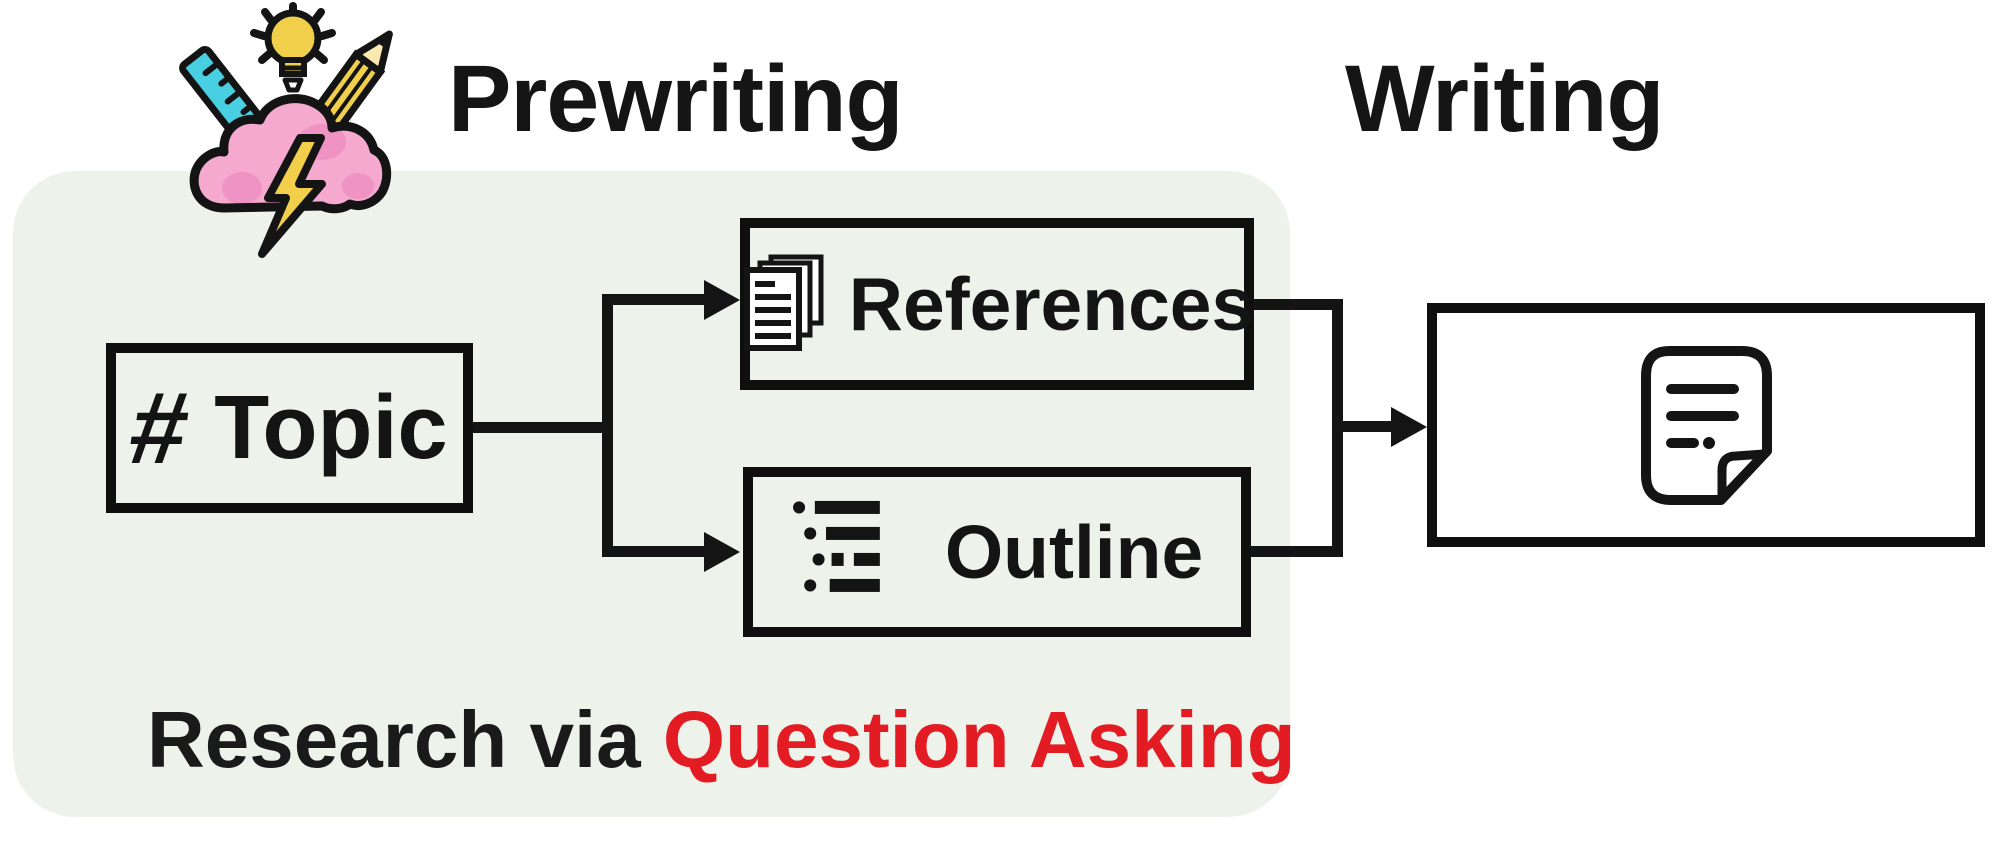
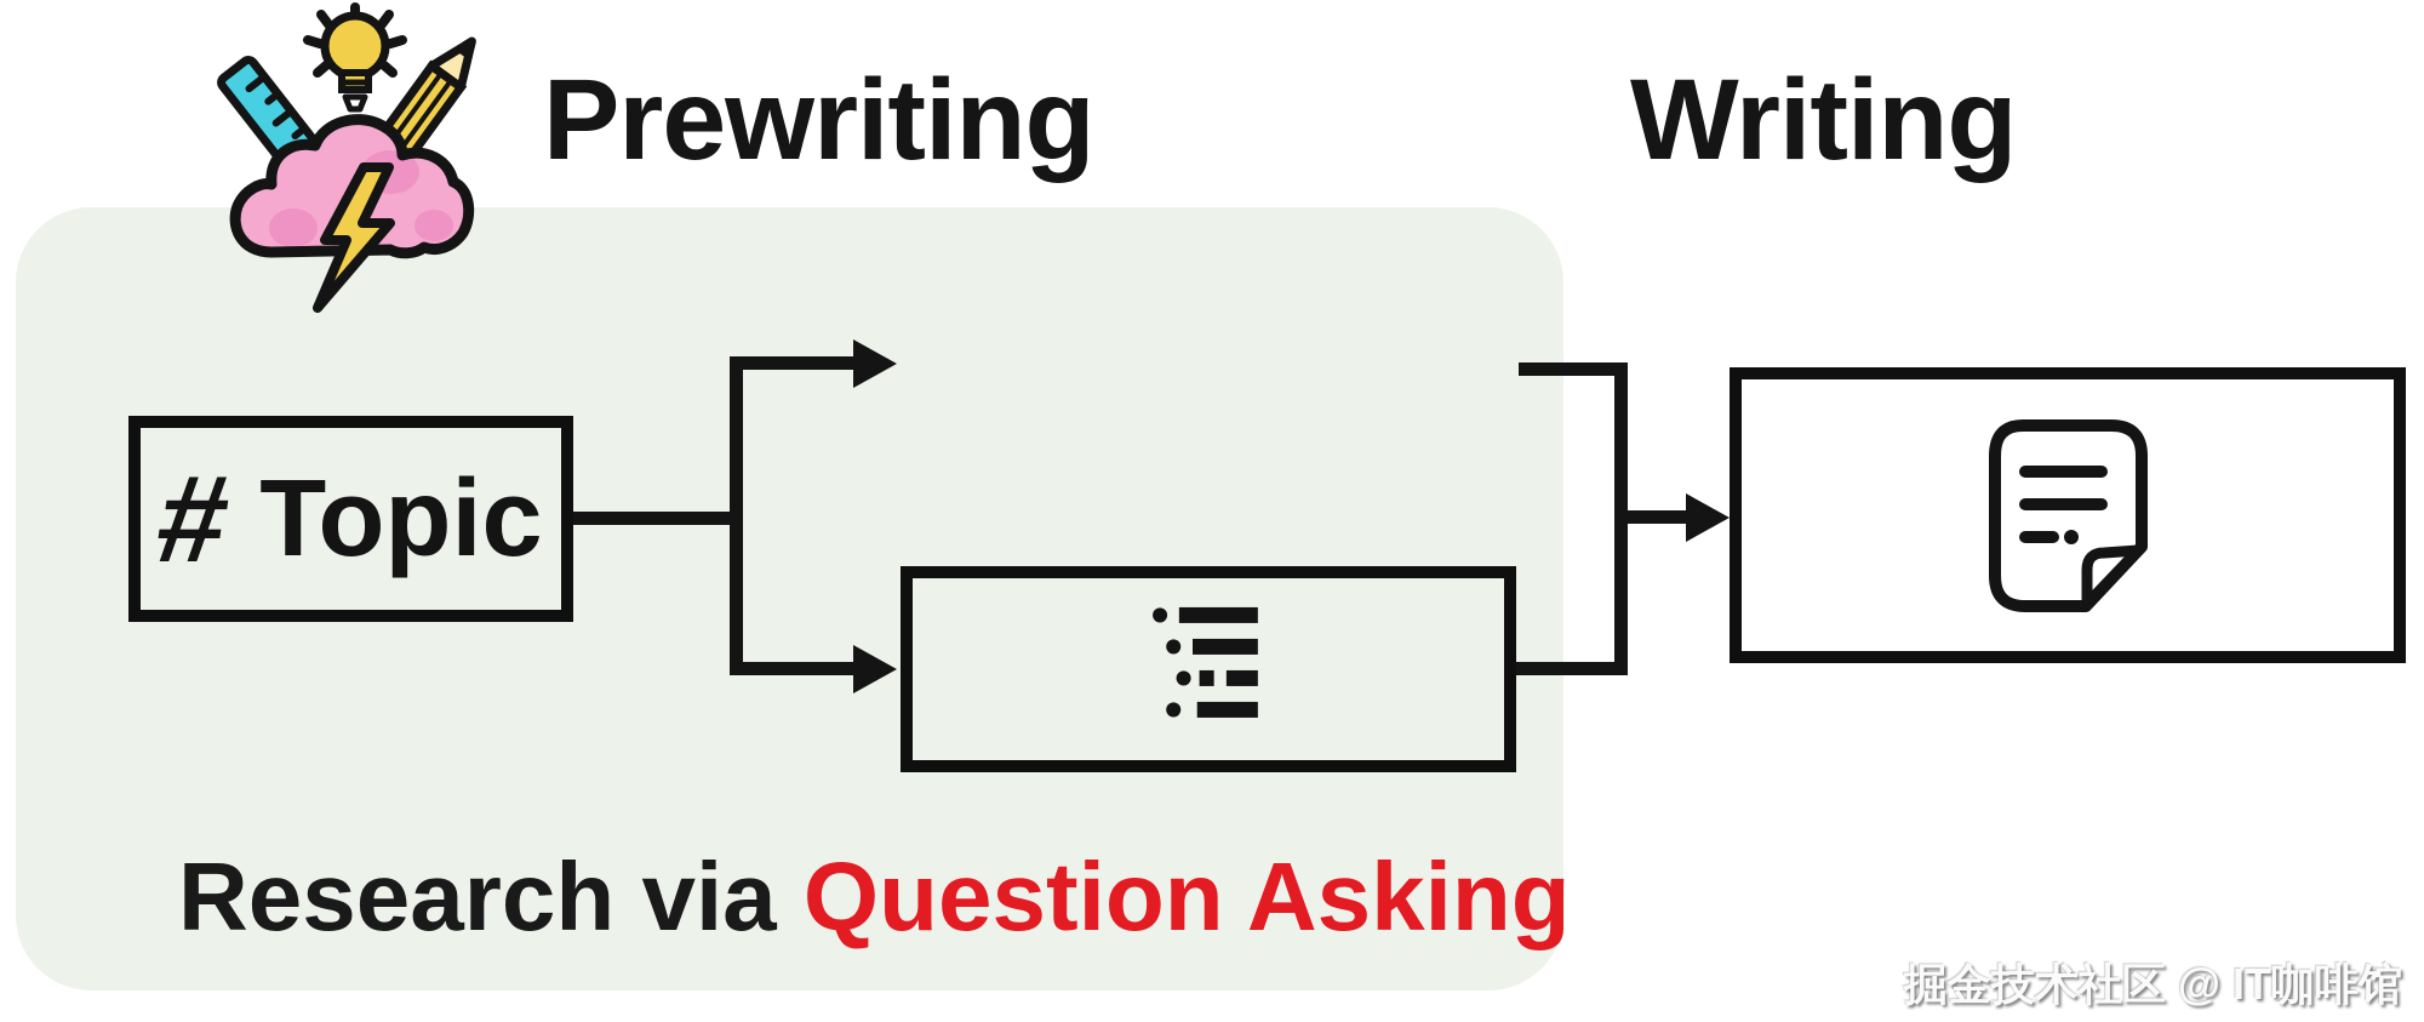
  Prewriting
  Writing
  Topic
- References
- Outline
  Research via Question Asking
+ 掘金技术社区 @ IT咖啡馆
